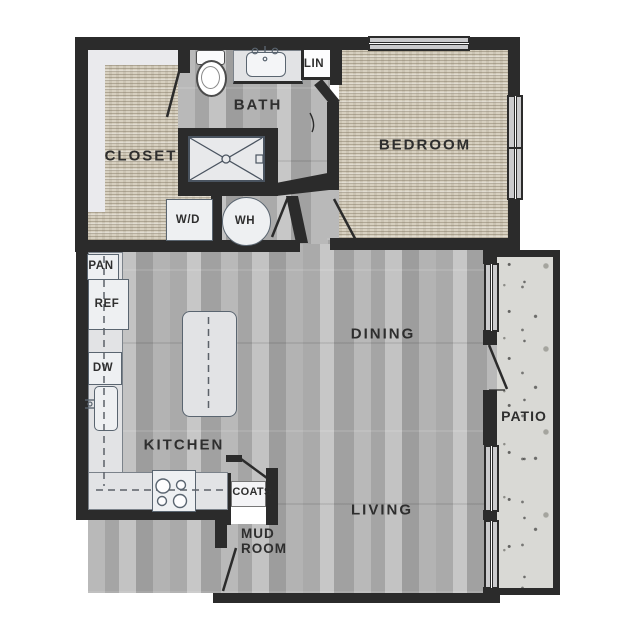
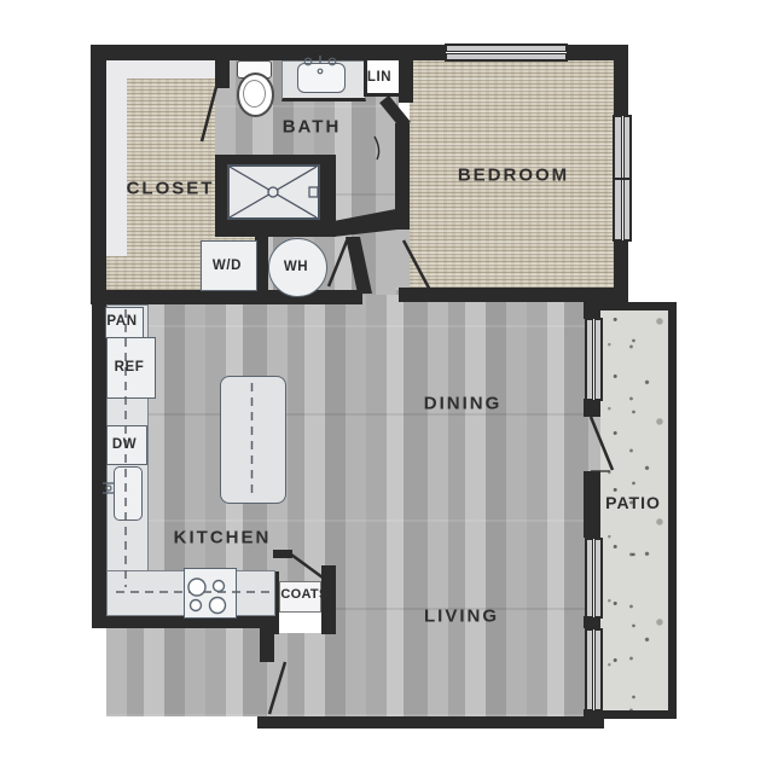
  CLOSET
  BATH
  BEDROOM
  KITCHEN
  DINING
  LIVING
  PATIO
- MUD ROOM
  LIN
  W/D
  WH
  PAN
  REF
  DW
  COATS
